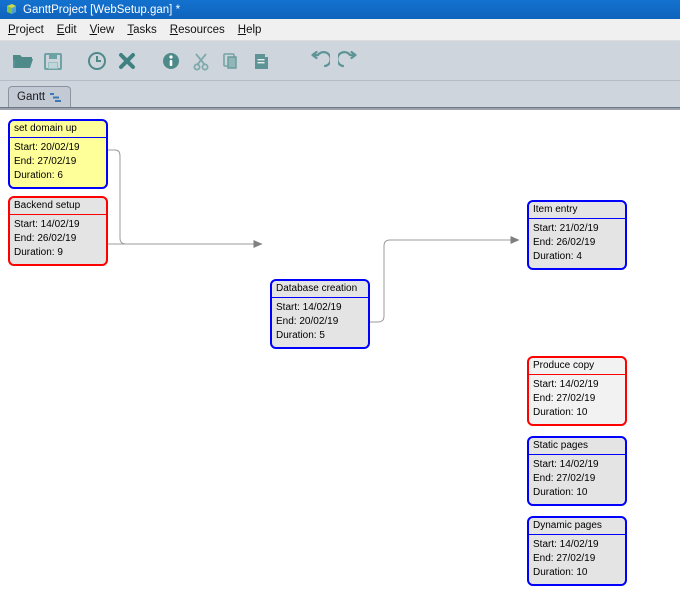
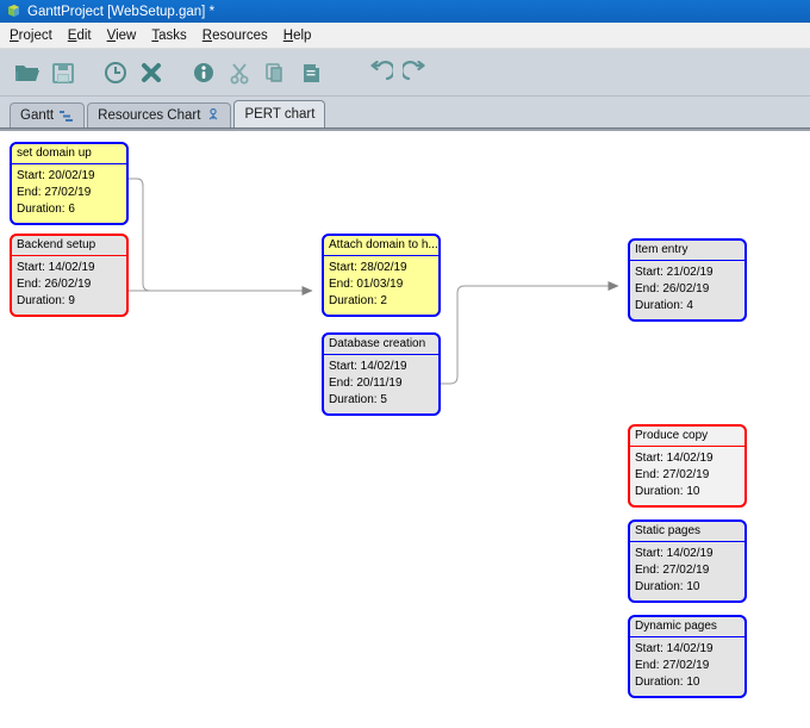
  GanttProject [WebSetup.gan] *
  Project
  Edit
  View
  Tasks
  Resources
  Help
  Gantt
+ Resources Chart
+ PERT chart
  set domain up
  Start: 20/02/19
  End: 27/02/19
  Duration: 6
  Backend setup
  Start: 14/02/19
  End: 26/02/19
  Duration: 9
+ Attach domain to h...
+ Start: 28/02/19
+ End: 01/03/19
+ Duration: 2
  Database creation
  Start: 14/02/19
- End: 20/02/19
+ End: 20/11/19
  Duration: 5
  Item entry
  Start: 21/02/19
  End: 26/02/19
  Duration: 4
  Produce copy
  Start: 14/02/19
  End: 27/02/19
  Duration: 10
  Static pages
  Start: 14/02/19
  End: 27/02/19
  Duration: 10
  Dynamic pages
  Start: 14/02/19
  End: 27/02/19
  Duration: 10
